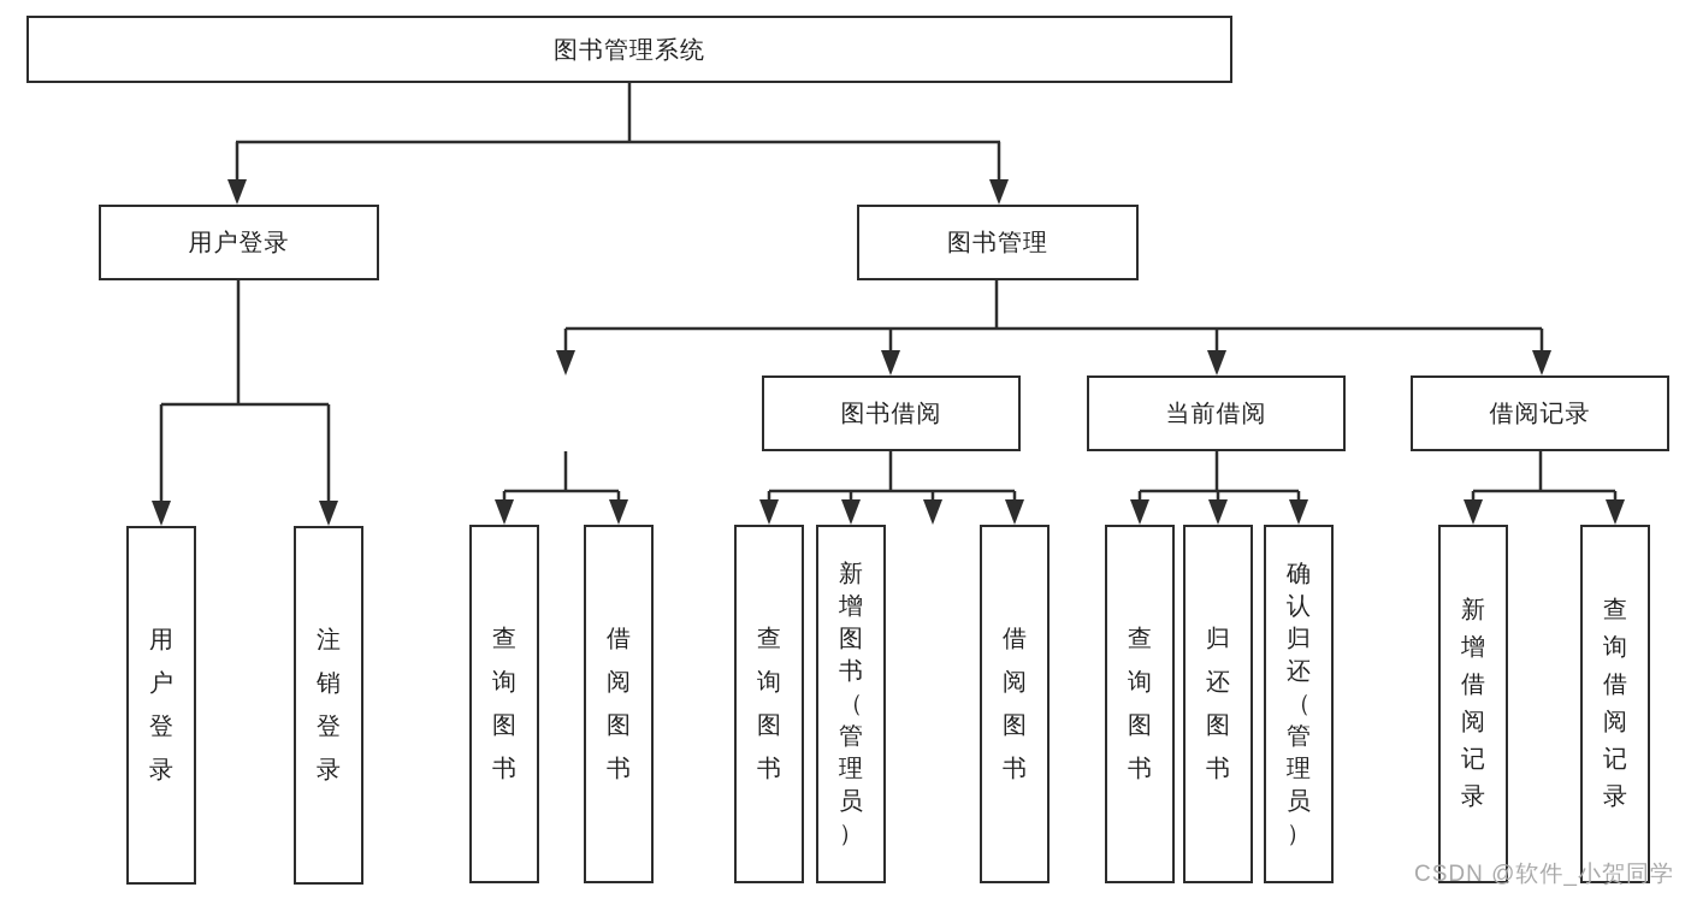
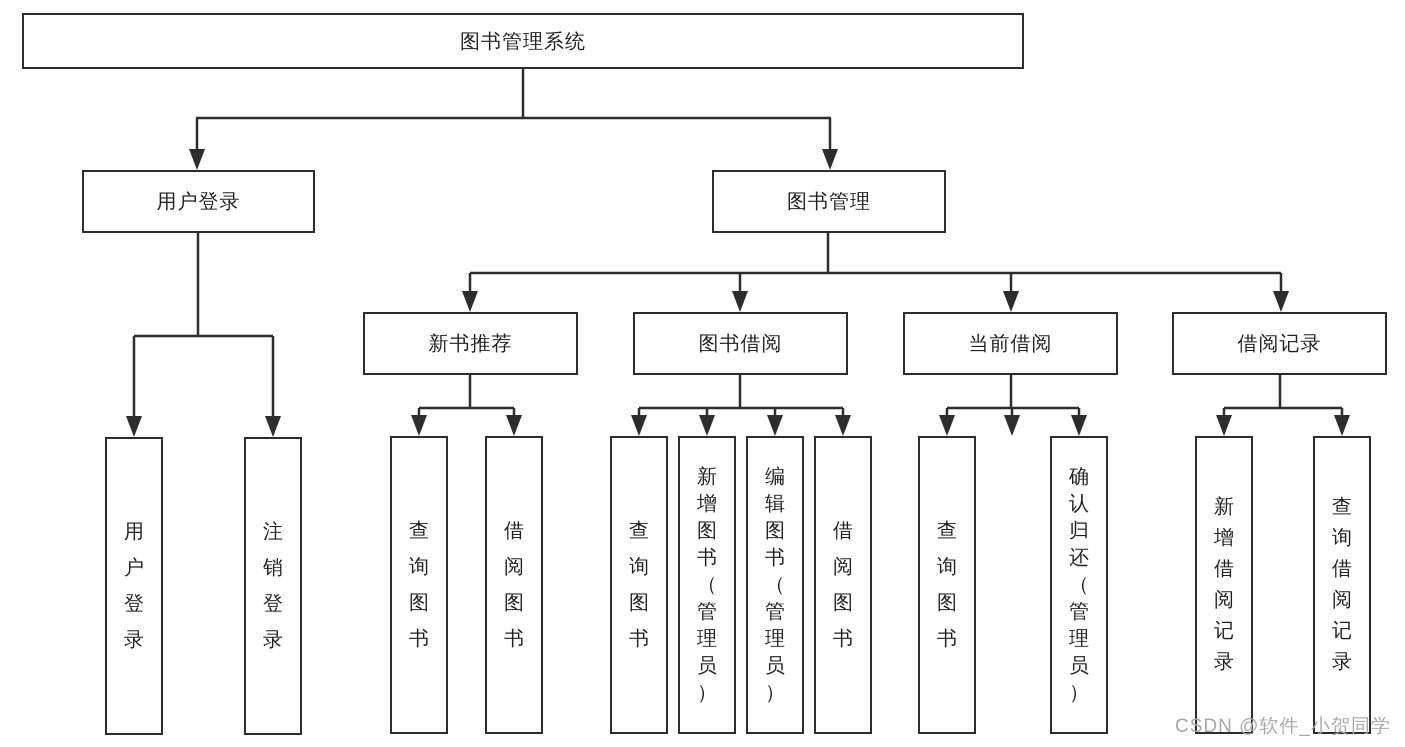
  图书管理系统
  用户登录
  图书管理
+ 新书推荐
  图书借阅
  当前借阅
  借阅记录
  用户登录
  注销登录
  查询图书
  借阅图书
  查询图书
  新增图书（管理员）
+ 编辑图书（管理员）
  借阅图书
  查询图书
- 归还图书
  确认归还（管理员）
  新增借阅记录
  查询借阅记录
  CSDN @软件_小贺同学
